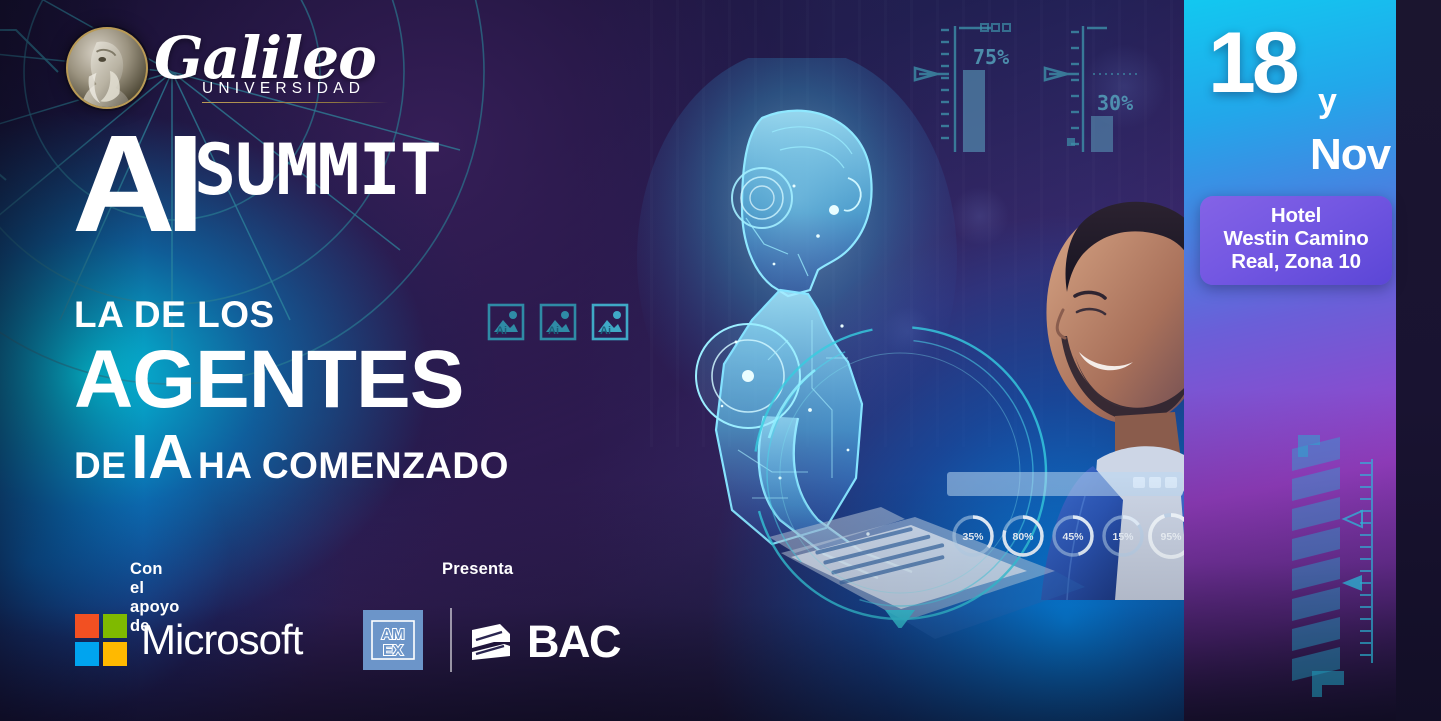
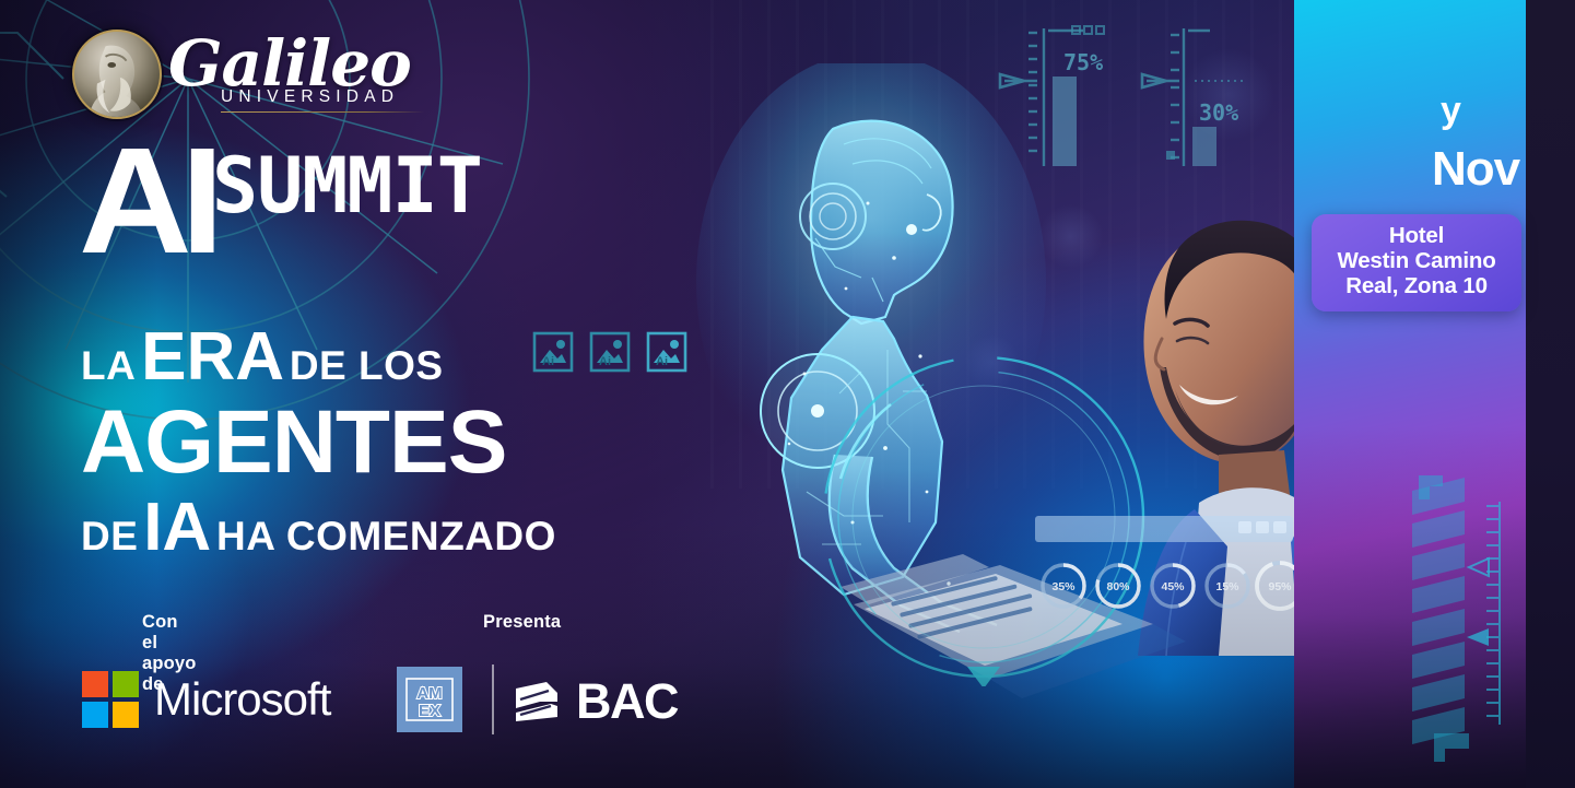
  Galileo
  UNIVERSIDAD
  AI
  SUMMIT
  LA
+ ERA
  DE LOS
  AGENTES
  DE
  IA
  HA COMENZADO
  Con el apoyo de
  Presenta
  Microsoft
  AM
  EX
  BAC
- 18
  y
  Nov
  Hotel
  Westin Camino
  Real, Zona 10
